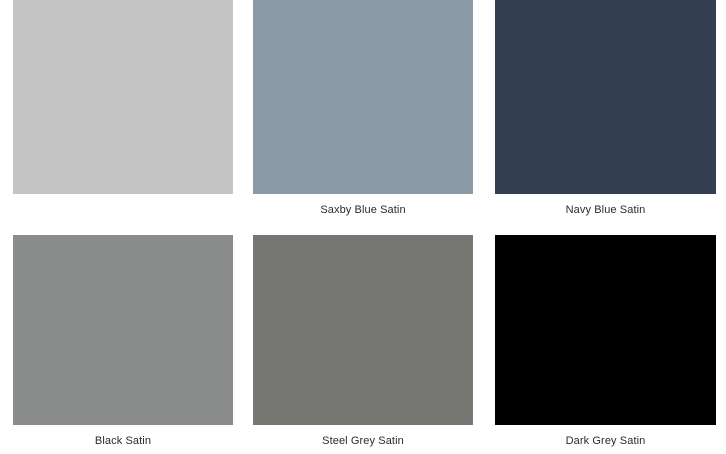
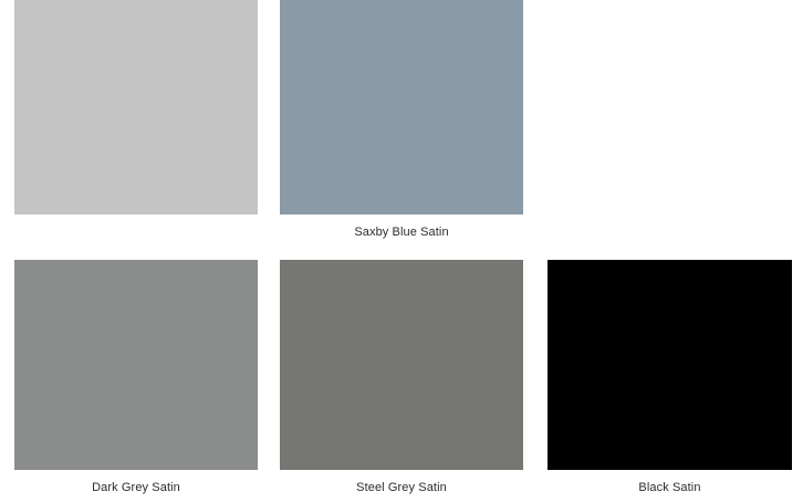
  Saxby Blue Satin
- Navy Blue Satin
- Black Satin
+ Dark Grey Satin
  Steel Grey Satin
- Dark Grey Satin
+ Black Satin
